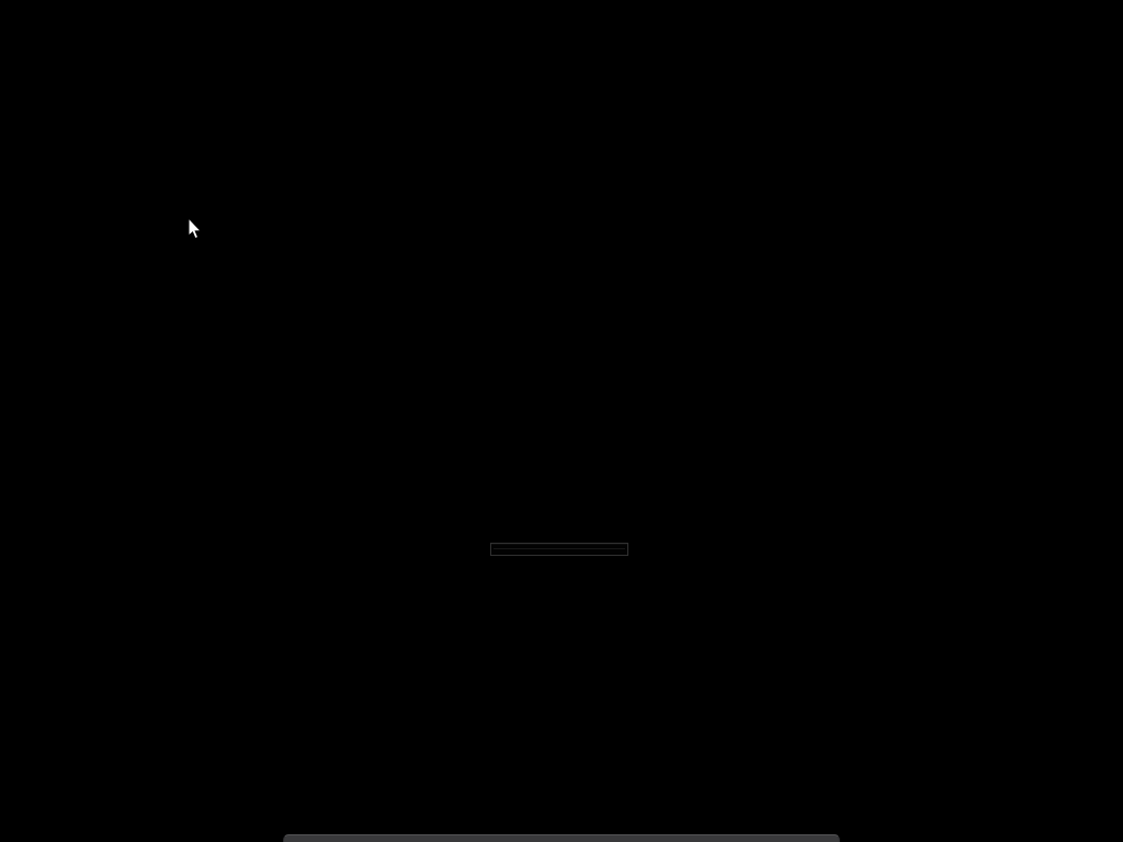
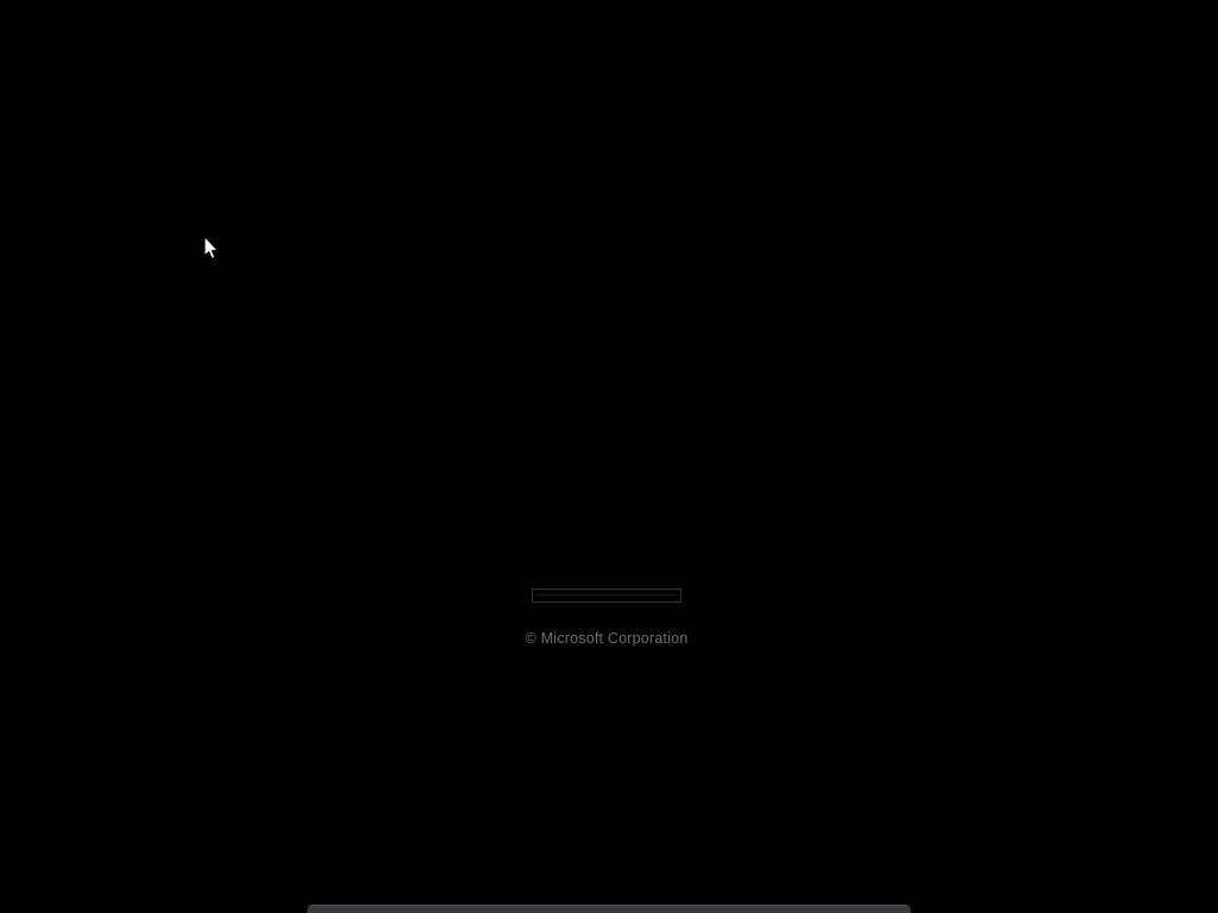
+ © Microsoft Corporation
